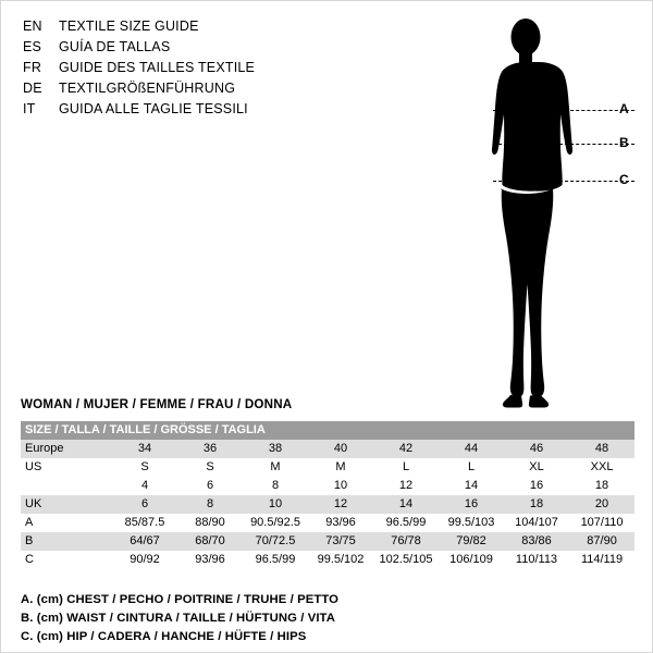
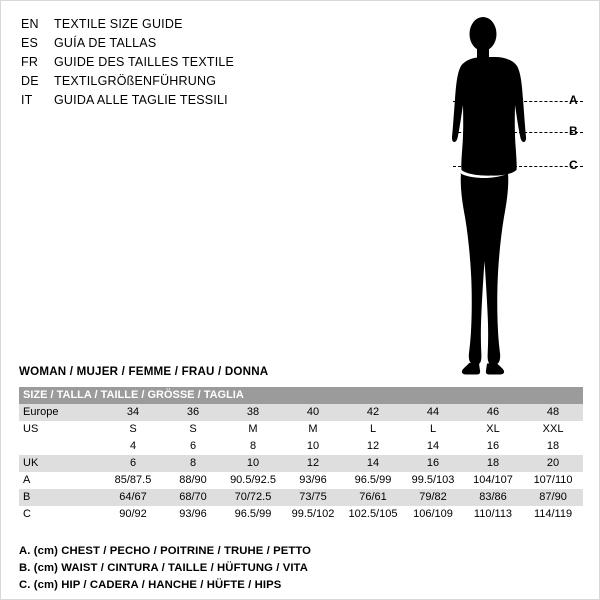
  EN
  TEXTILE SIZE GUIDE
  ES
  GUÍA DE TALLAS
  FR
  GUIDE DES TAILLES TEXTILE
  DE
  TEXTILGRÖßENFÜHRUNG
  IT
  GUIDA ALLE TAGLIE TESSILI
  A
  B
  C
  WOMAN / MUJER / FEMME / FRAU / DONNA
  SIZE / TALLA / TAILLE / GRÖSSE / TAGLIA
  Europe	34	36	38	40	42	44	46	48
  US	S	S	M	M	L	L	XL	XXL
  	4	6	8	10	12	14	16	18
  UK	6	8	10	12	14	16	18	20
  A	85/87.5	88/90	90.5/92.5	93/96	96.5/99	99.5/103	104/107	107/110
- B	64/67	68/70	70/72.5	73/75	76/78	79/82	83/86	87/90
+ B	64/67	68/70	70/72.5	73/75	76/61	79/82	83/86	87/90
  C	90/92	93/96	96.5/99	99.5/102	102.5/105	106/109	110/113	114/119
  A. (cm) CHEST / PECHO / POITRINE / TRUHE / PETTO
  B. (cm) WAIST / CINTURA / TAILLE / HÜFTUNG / VITA
  C. (cm) HIP / CADERA / HANCHE / HÜFTE / HIPS
